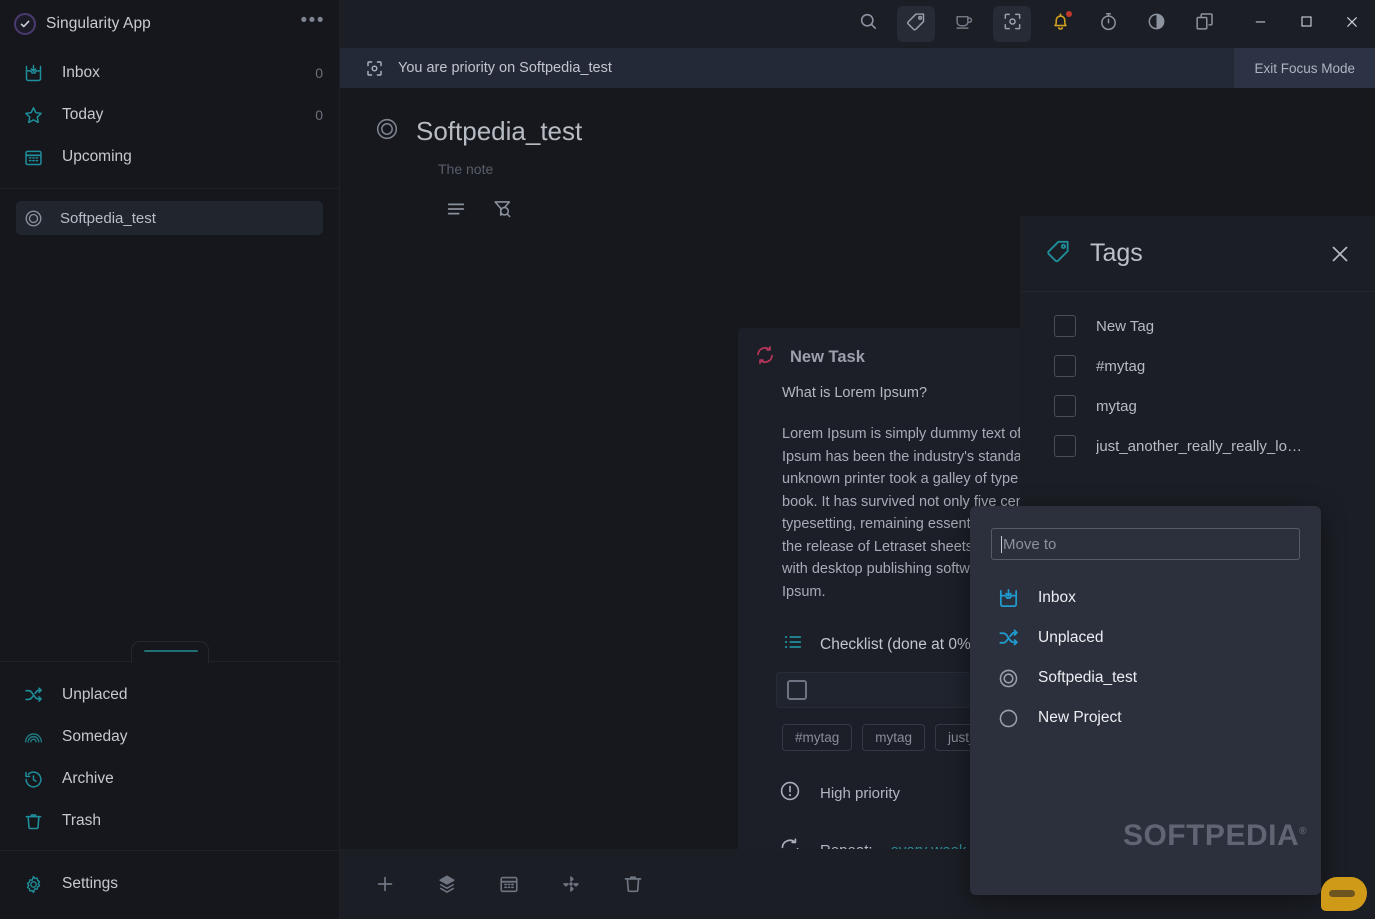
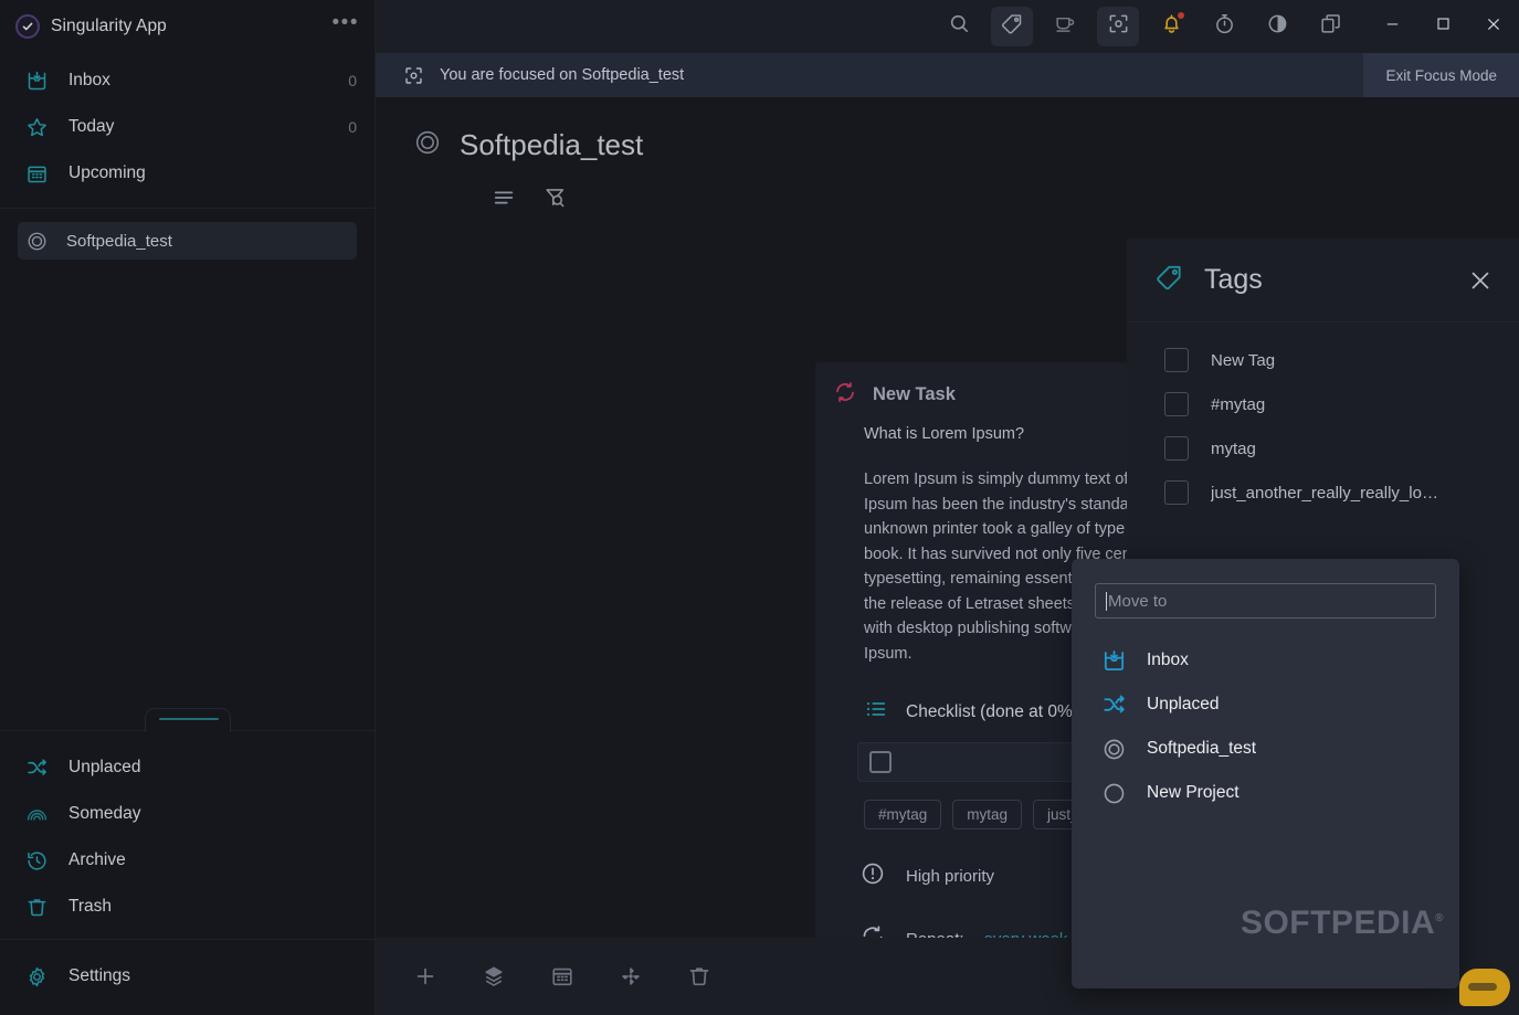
  Singularity App
  •••
  Inbox
  0
  Today
  0
  Upcoming
  Softpedia_test
  Unplaced
  Someday
  Archive
  Trash
  Settings
- You are priority on Softpedia_test
+ You are focused on Softpedia_test
  Exit Focus Mode
  Softpedia_test
- The note
  New Task
  What is Lorem Ipsum?
  Checklist (done at 0%
  #mytag
  mytag
  High priority
  Tags
  New Tag
  #mytag
  mytag
  just_another_really_really_lo…
  Move to
  Inbox
  Unplaced
  Softpedia_test
  New Project
  SOFTPEDIA®
